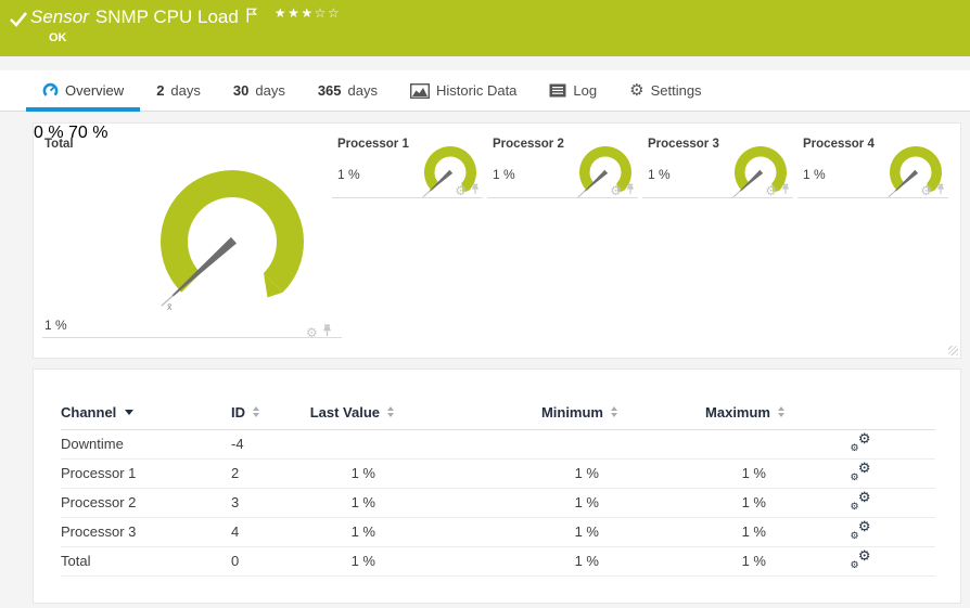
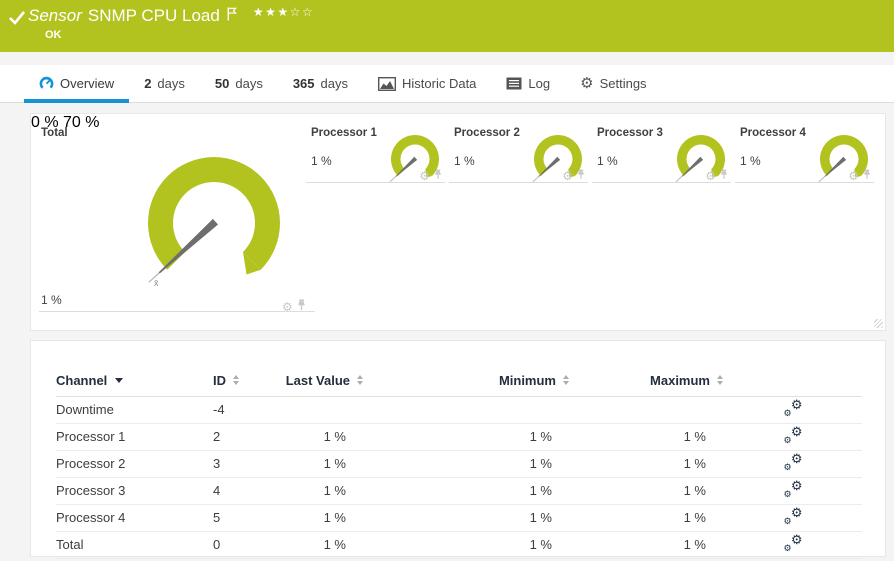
  Sensor
  SNMP CPU Load
  ★★★☆☆
  OK
  Overview
  2
  days
- 30
+ 50
  days
  365
  days
  Historic Data
  Log
  ⚙
  Settings
  Total
  x̄
  0 % 70 %
  1 %
  ⚙
  Processor 1
  1 %
  ⚙
  Processor 2
  1 %
  ⚙
  Processor 3
  1 %
  ⚙
  Processor 4
  1 %
  ⚙
  Channel	ID	Last Value	Minimum	Maximum
  Downtime	-4				⚙⚙
  Processor 1	2	1 %	1 %	1 %	⚙⚙
  Processor 2	3	1 %	1 %	1 %	⚙⚙
  Processor 3	4	1 %	1 %	1 %	⚙⚙
+ Processor 4	5	1 %	1 %	1 %	⚙⚙
  Total	0	1 %	1 %	1 %	⚙⚙
